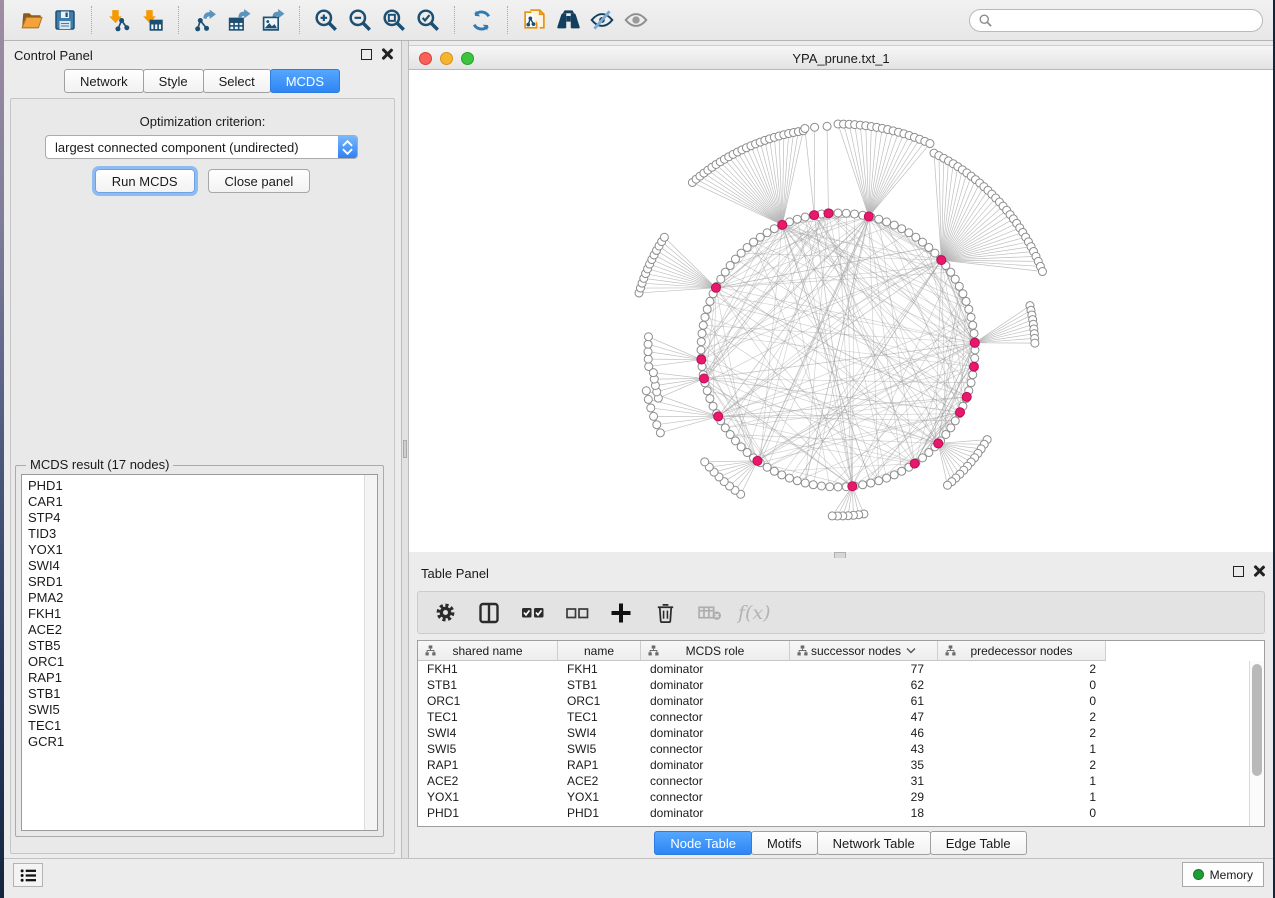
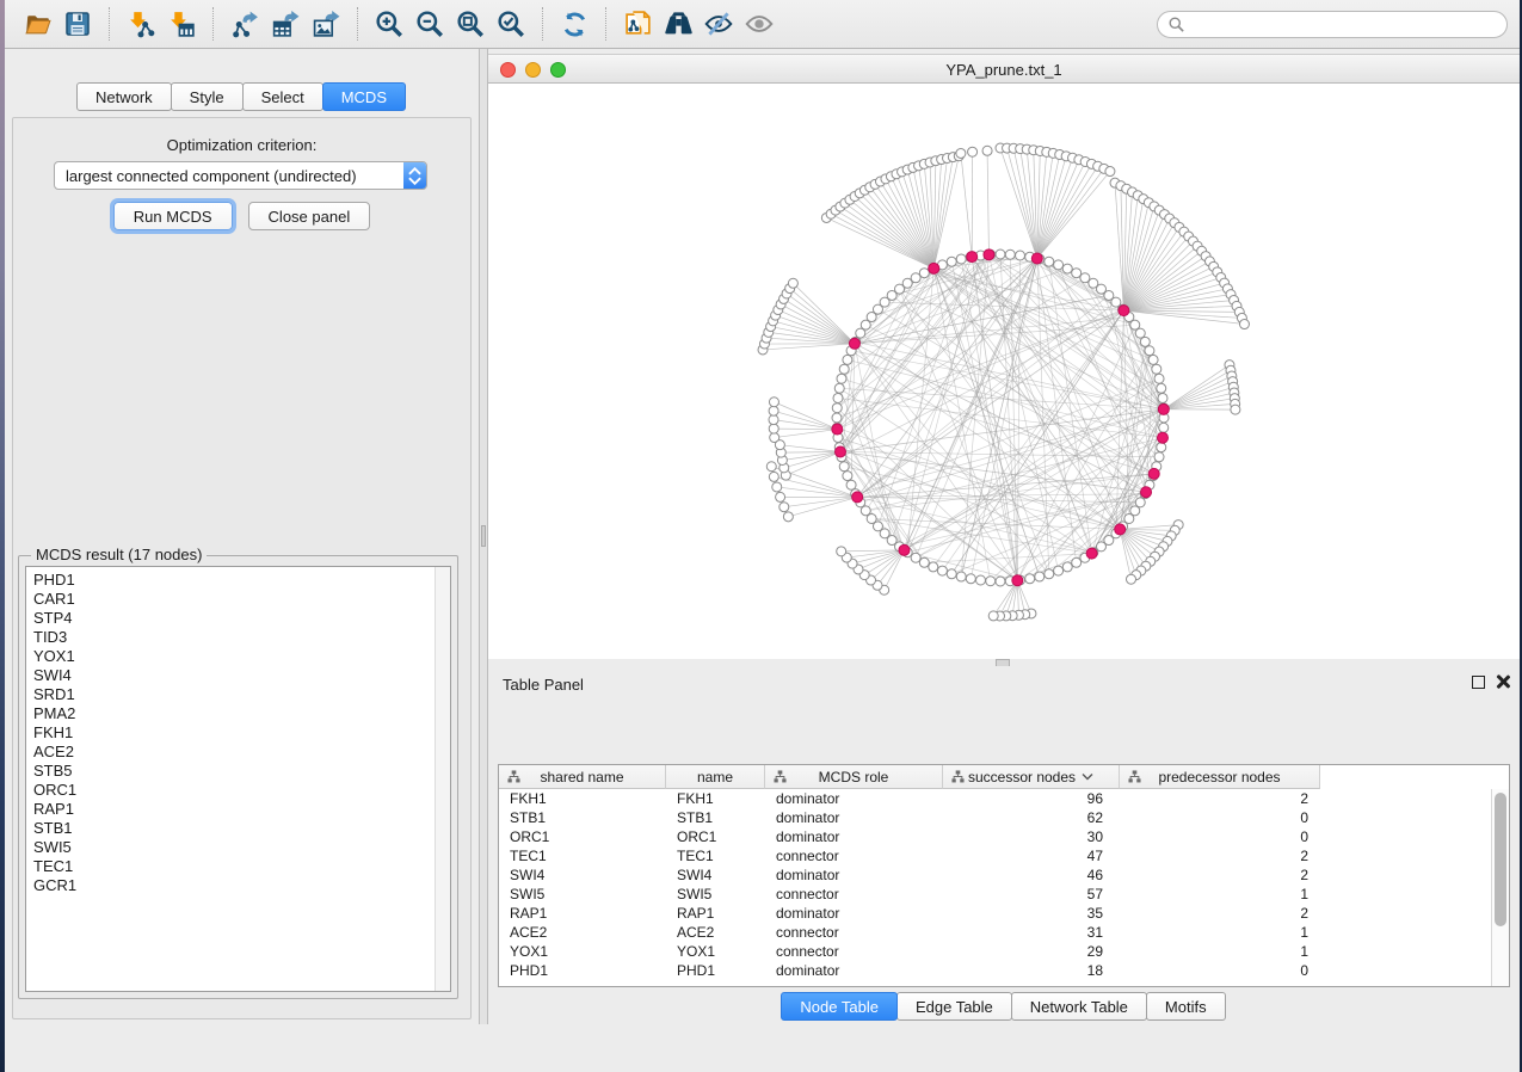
- Control Panel
  Network
  Style
  Select
  MCDS
  Optimization criterion:
  largest connected component (undirected)
  Run MCDS
  Close panel
  MCDS result (17 nodes)
  PHD1
  CAR1
  STP4
  TID3
  YOX1
  SWI4
  SRD1
  PMA2
  FKH1
  ACE2
  STB5
  ORC1
  RAP1
  STB1
  SWI5
  TEC1
  GCR1
  YPA_prune.txt_1
  Table Panel
- f(x)
  shared name
  name
  MCDS role
  successor nodes
  predecessor nodes
  FKH1
  FKH1
  dominator
- 77
+ 96
  2
  STB1
  STB1
  dominator
  62
  0
  ORC1
  ORC1
  dominator
- 61
+ 30
  0
  TEC1
  TEC1
  connector
  47
  2
  SWI4
  SWI4
  dominator
  46
  2
  SWI5
  SWI5
  connector
- 43
+ 57
  1
  RAP1
  RAP1
  dominator
  35
  2
  ACE2
  ACE2
  connector
  31
  1
  YOX1
  YOX1
  connector
  29
  1
  PHD1
  PHD1
  dominator
  18
  0
  Node Table
- Motifs
+ Edge Table
  Network Table
- Edge Table
+ Motifs
- Memory
